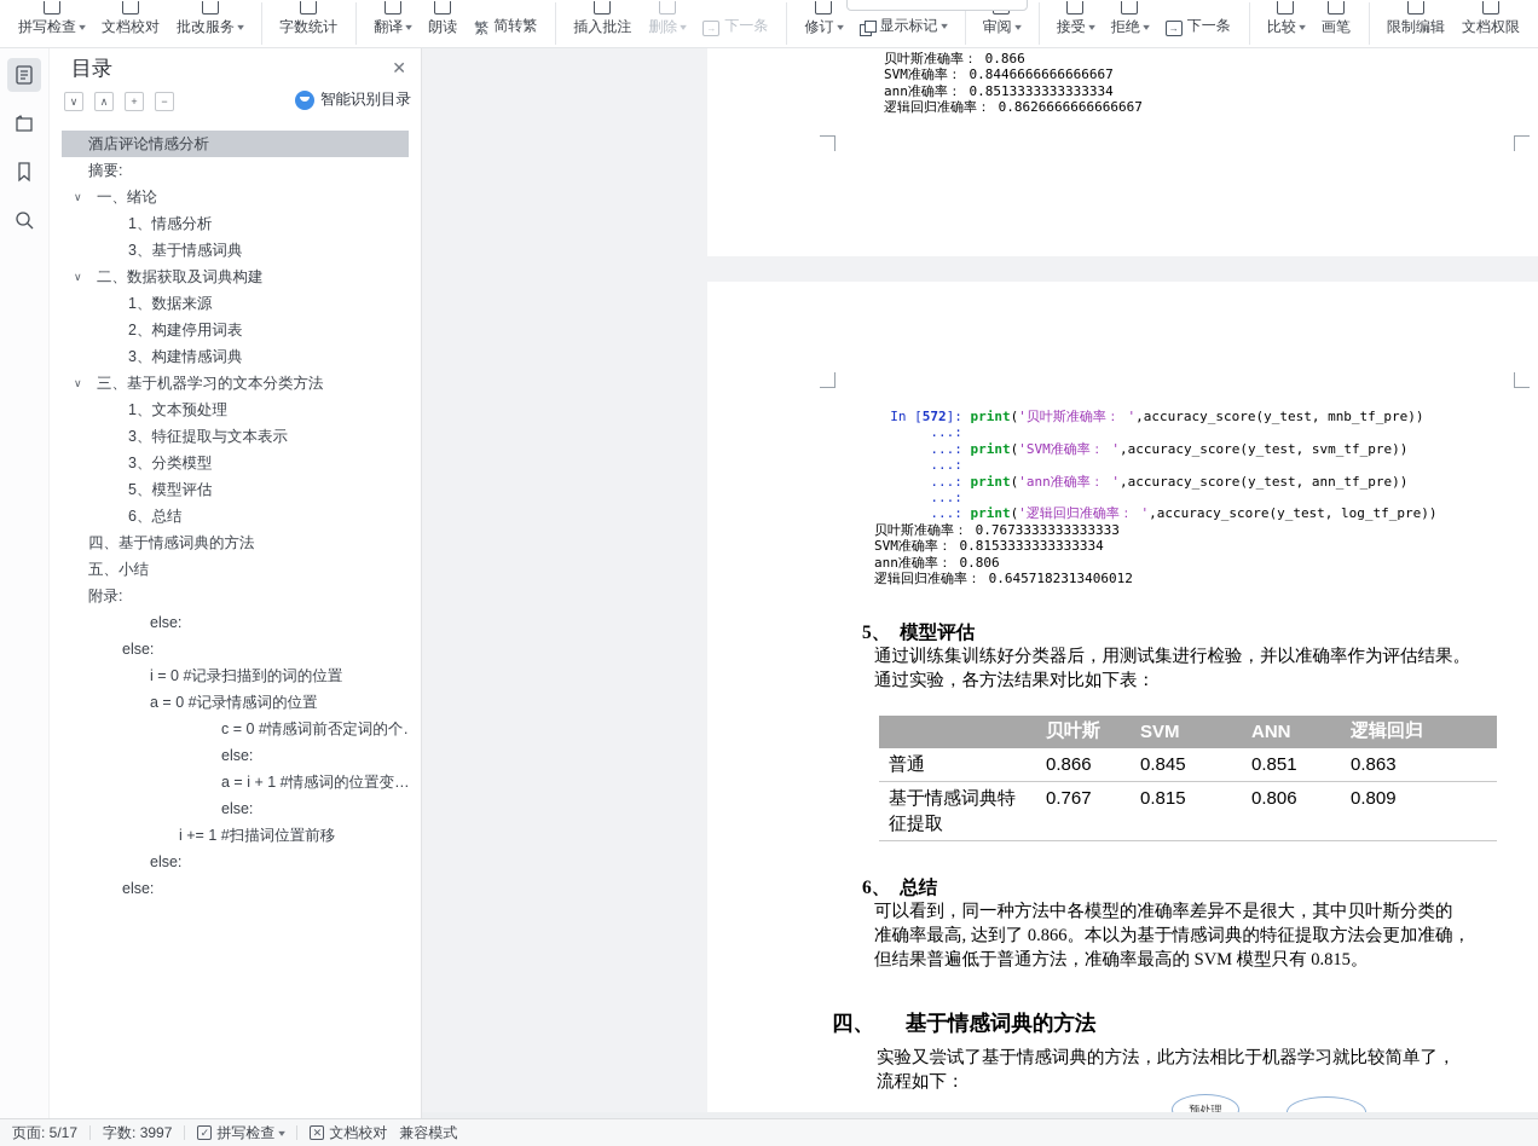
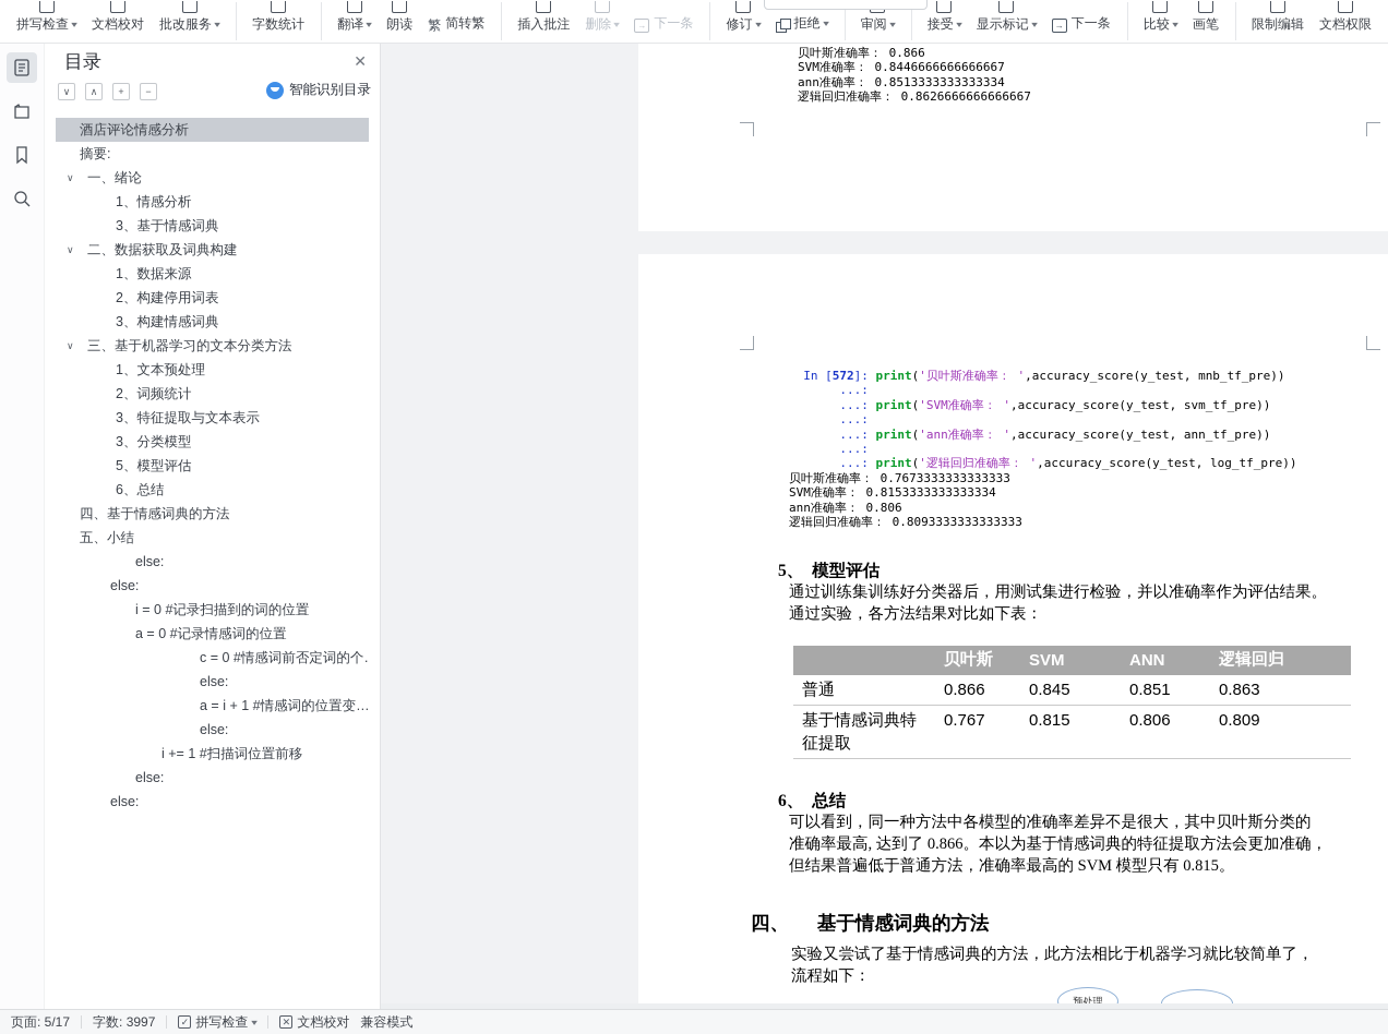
  拼写检查
  ▾
  文档校对
  批改服务
  ▾
  字数统计
  翻译
  ▾
  朗读
  繁
  简转繁
  插入批注
  删除
  ▾
  →
  下一条
  修订
  ▾
- 显示标记
+ 拒绝
  ▾
  审阅
  ▾
  接受
  ▾
- 拒绝
+ 显示标记
  ▾
  →
  下一条
  比较
  ▾
  画笔
  限制编辑
  文档权限
  目录
  ✕
  ∨
  ∧
  +
  −
  智能识别目录
  酒店评论情感分析
  摘要:
  ∨
  一、绪论
  1、情感分析
  3、基于情感词典
  ∨
  二、数据获取及词典构建
  1、数据来源
  2、构建停用词表
  3、构建情感词典
  ∨
  三、基于机器学习的文本分类方法
  1、文本预处理
+ 2、词频统计
  3、特征提取与文本表示
  3、分类模型
  5、模型评估
  6、总结
  四、基于情感词典的方法
  五、小结
- 附录:
  else:
  else:
  i = 0 #记录扫描到的词的位置
  a = 0 #记录情感词的位置
  c = 0 #情感词前否定词的个
  else:
  a = i + 1 #情感词的位置变…
  else:
  i += 1 #扫描词位置前移
  else:
  else:
  贝叶斯准确率： 0.866
  SVM准确率： 0.8446666666666667
  ann准确率： 0.8513333333333334
  逻辑回归准确率： 0.8626666666666667
  In [572]: print('贝叶斯准确率： ',accuracy_score(y_test, mnb_tf_pre))
  ...:
  ...: print('SVM准确率： ',accuracy_score(y_test, svm_tf_pre))
  ...:
  ...: print('ann准确率： ',accuracy_score(y_test, ann_tf_pre))
  ...:
  ...: print('逻辑回归准确率： ',accuracy_score(y_test, log_tf_pre))
  贝叶斯准确率： 0.7673333333333333
  SVM准确率： 0.8153333333333334
  ann准确率： 0.806
- 逻辑回归准确率： 0.6457182313406012
+ 逻辑回归准确率： 0.8093333333333333
  5、
  模型评估
  通过训练集训练好分类器后，用测试集进行检验，并以准确率作为评估结果。
  通过实验，各方法结果对比如下表：
  	贝叶斯	SVM	ANN	逻辑回归
  普通	0.866	0.845	0.851	0.863
  基于情感词典特征提取	0.767	0.815	0.806	0.809
  6、
  总结
  可以看到，同一种方法中各模型的准确率差异不是很大，其中贝叶斯分类的
  准确率最高, 达到了 0.866。本以为基于情感词典的特征提取方法会更加准确，
  但结果普遍低于普通方法，准确率最高的 SVM 模型只有 0.815。
  四、
  基于情感词典的方法
  实验又尝试了基于情感词典的方法，此方法相比于机器学习就比较简单了，
  流程如下：
  预处理
  页面: 5/17
  字数: 3997
  ✓
  拼写检查
  ▾
  ✕
  文档校对
  兼容模式
